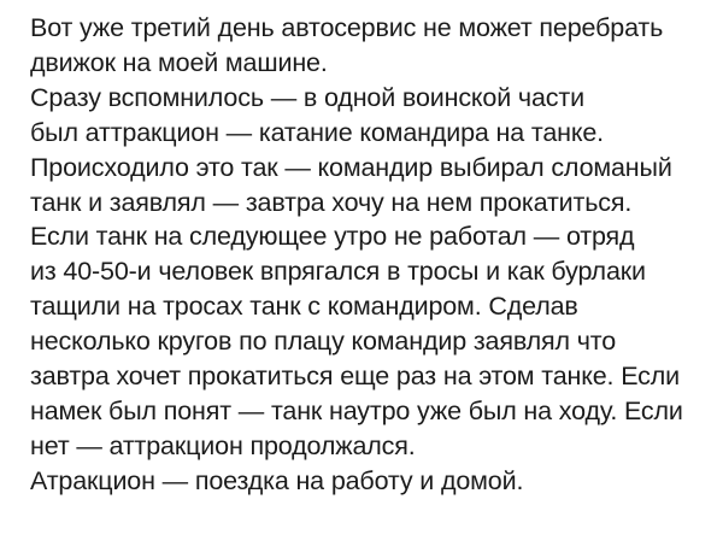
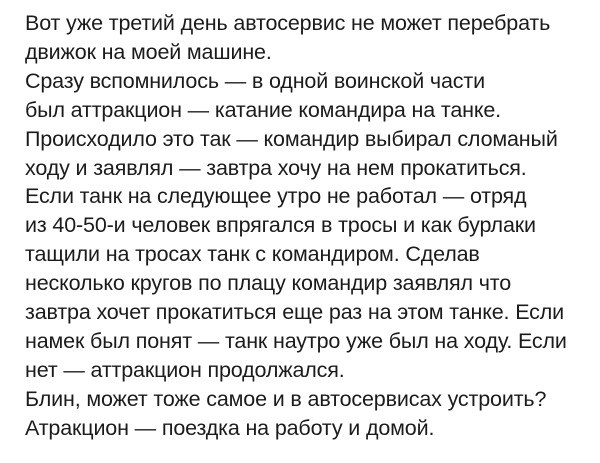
  Вот уже третий день автосервис не может перебрать
  движок на моей машине.
  Сразу вспомнилось — в одной воинской части
  был аттракцион — катание командира на танке.
  Происходило это так — командир выбирал сломаный
- танк и заявлял — завтра хочу на нем прокатиться.
+ ходу и заявлял — завтра хочу на нем прокатиться.
  Если танк на следующее утро не работал — отряд
  из 40-50-и человек впрягался в тросы и как бурлаки
  тащили на тросах танк с командиром. Сделав
  несколько кругов по плацу командир заявлял что
  завтра хочет прокатиться еще раз на этом танке. Если
  намек был понят — танк наутро уже был на ходу. Если
  нет — аттракцион продолжался.
+ Блин, может тоже самое и в автосервисах устроить?
  Атракцион — поездка на работу и домой.
